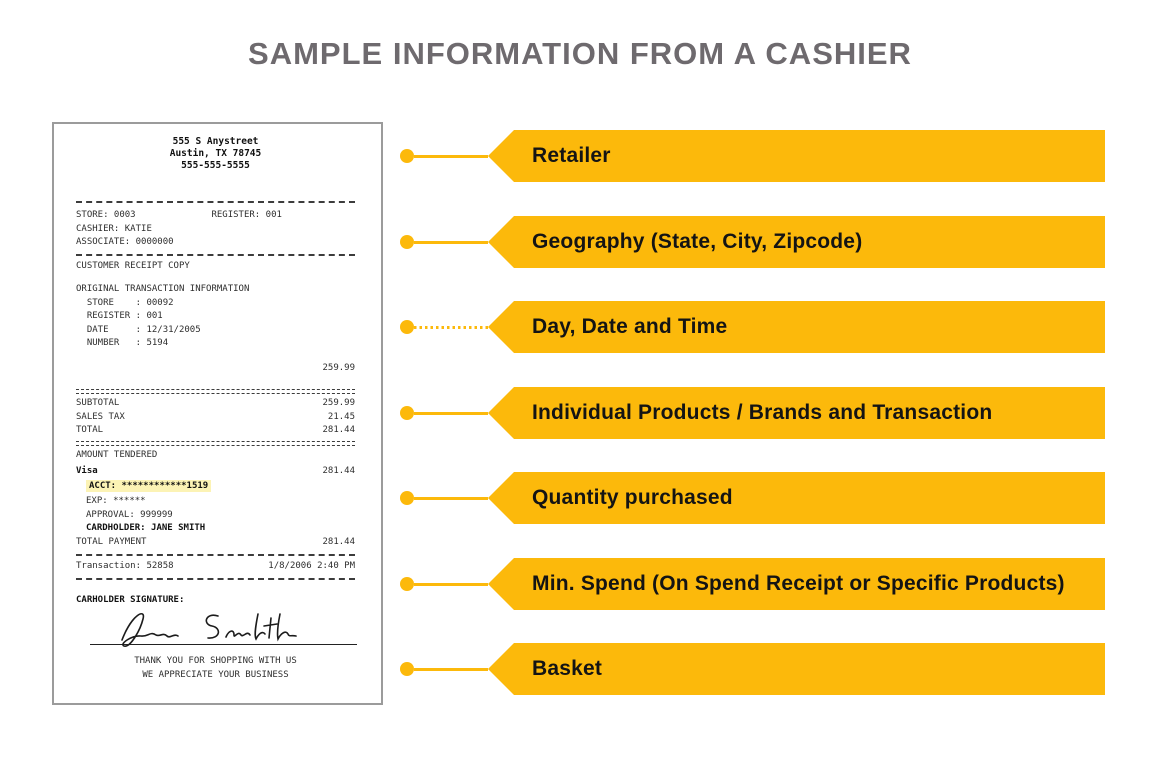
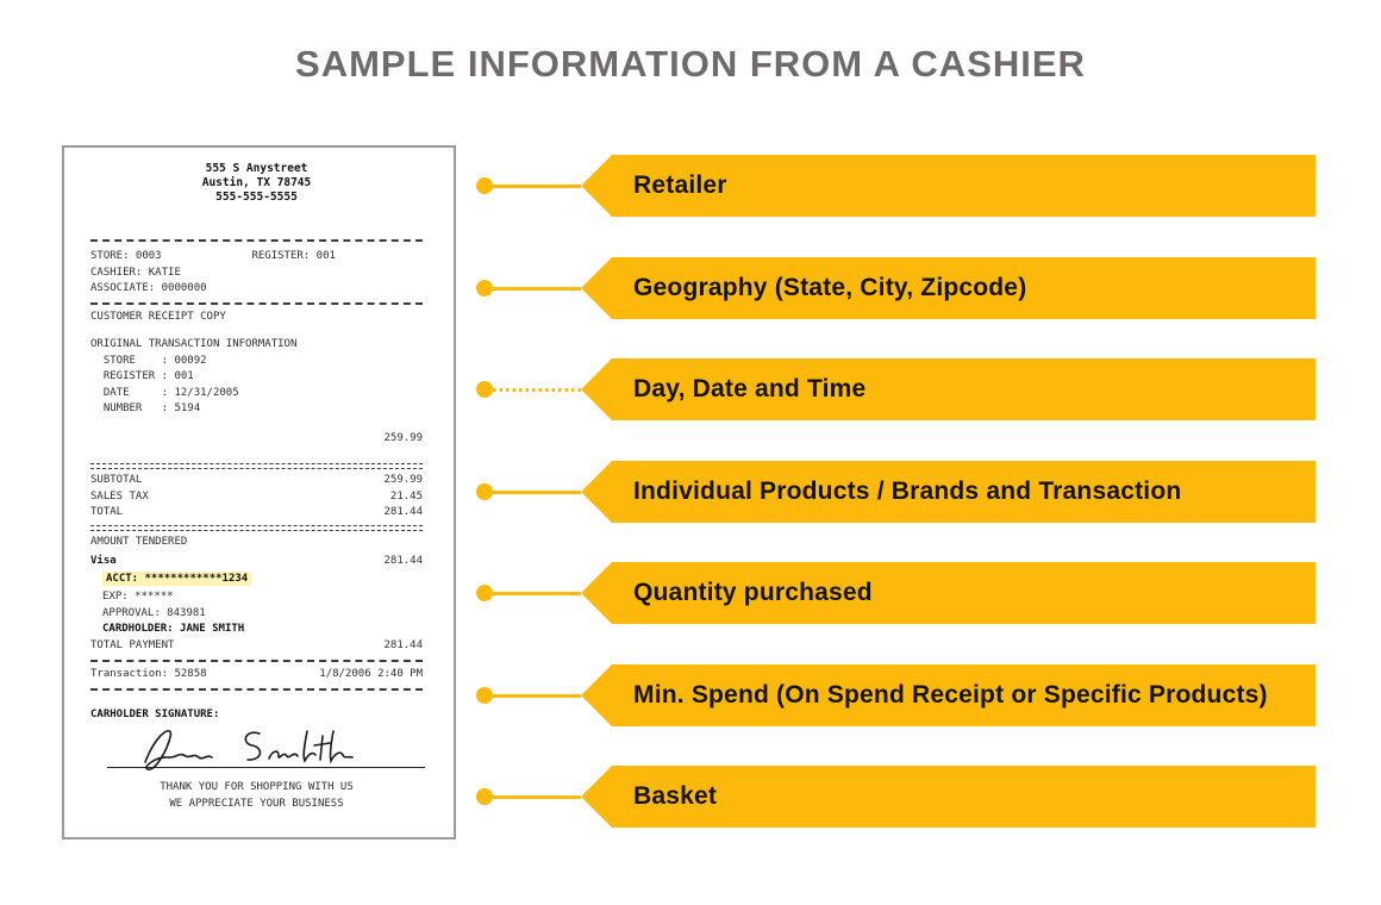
  SAMPLE INFORMATION FROM A CASHIER
  555 S Anystreet
  Austin, TX 78745
  555-555-5555
  STORE: 0003 REGISTER: 001
  CASHIER: KATIE
  ASSOCIATE: 0000000
  CUSTOMER RECEIPT COPY
  ORIGINAL TRANSACTION INFORMATION
  STORE : 00092
  REGISTER : 001
  DATE : 12/31/2005
  NUMBER : 5194
  259.99
  SUBTOTAL
  259.99
  SALES TAX
  21.45
  TOTAL
  281.44
  AMOUNT TENDERED
  Visa
  281.44
- ACCT: ************1519
+ ACCT: ************1234
  EXP: ******
- APPROVAL: 999999
+ APPROVAL: 843981
  CARDHOLDER: JANE SMITH
  TOTAL PAYMENT
  281.44
  Transaction: 52858
  1/8/2006 2:40 PM
  CARHOLDER SIGNATURE:
  THANK YOU FOR SHOPPING WITH US
  WE APPRECIATE YOUR BUSINESS
  Retailer
  Geography (State, City, Zipcode)
  Day, Date and Time
  Individual Products / Brands and Transaction
  Quantity purchased
  Min. Spend (On Spend Receipt or Specific Products)
  Basket
